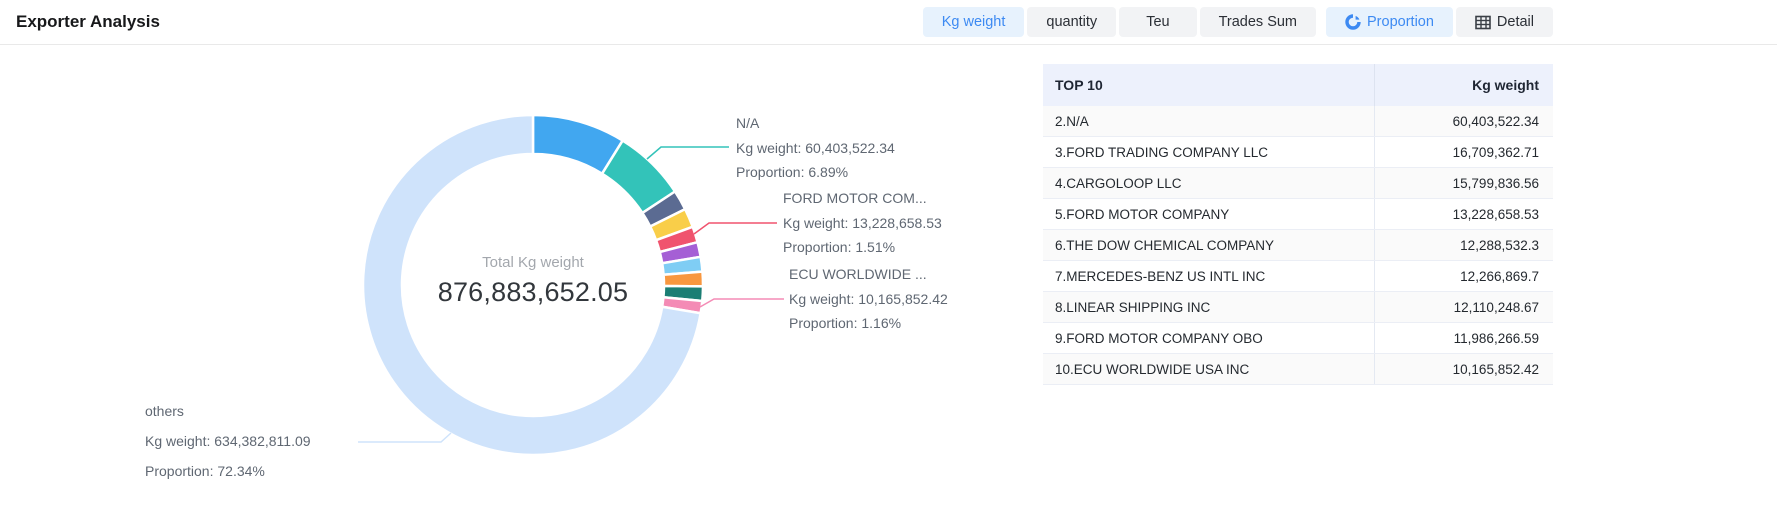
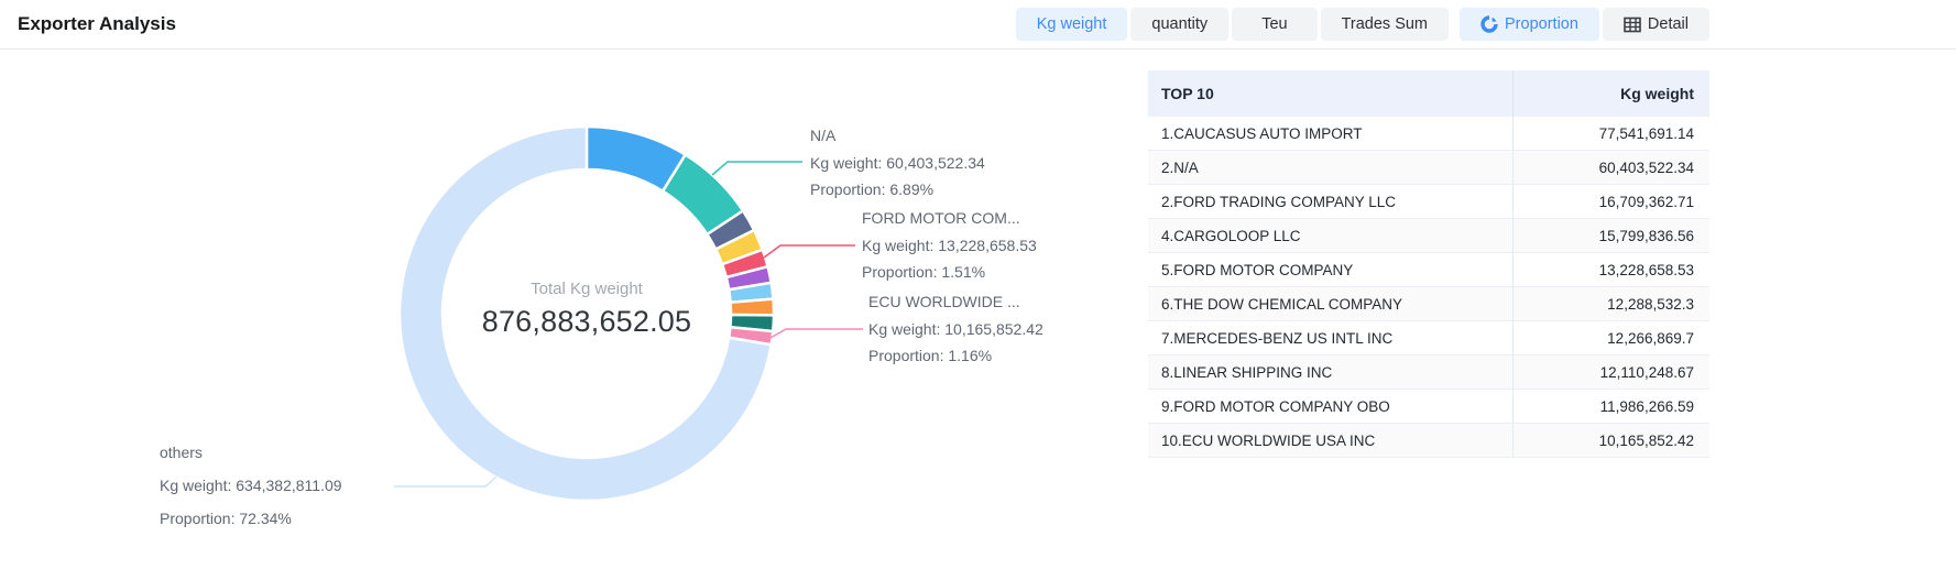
  Exporter Analysis
  Kg weight
  quantity
  Teu
  Trades Sum
  Proportion
  Detail
  Total Kg weight
  876,883,652.05
  N/A
  Kg weight: 60,403,522.34
  Proportion: 6.89%
  FORD MOTOR COM...
  Kg weight: 13,228,658.53
  Proportion: 1.51%
  ECU WORLDWIDE ...
  Kg weight: 10,165,852.42
  Proportion: 1.16%
  others
  Kg weight: 634,382,811.09
  Proportion: 72.34%
  TOP 10
  Kg weight
+ 1.CAUCASUS AUTO IMPORT
+ 77,541,691.14
  2.N/A
  60,403,522.34
- 3.FORD TRADING COMPANY LLC
+ 2.FORD TRADING COMPANY LLC
  16,709,362.71
  4.CARGOLOOP LLC
  15,799,836.56
  5.FORD MOTOR COMPANY
  13,228,658.53
  6.THE DOW CHEMICAL COMPANY
  12,288,532.3
  7.MERCEDES-BENZ US INTL INC
  12,266,869.7
  8.LINEAR SHIPPING INC
  12,110,248.67
  9.FORD MOTOR COMPANY OBO
  11,986,266.59
  10.ECU WORLDWIDE USA INC
  10,165,852.42
